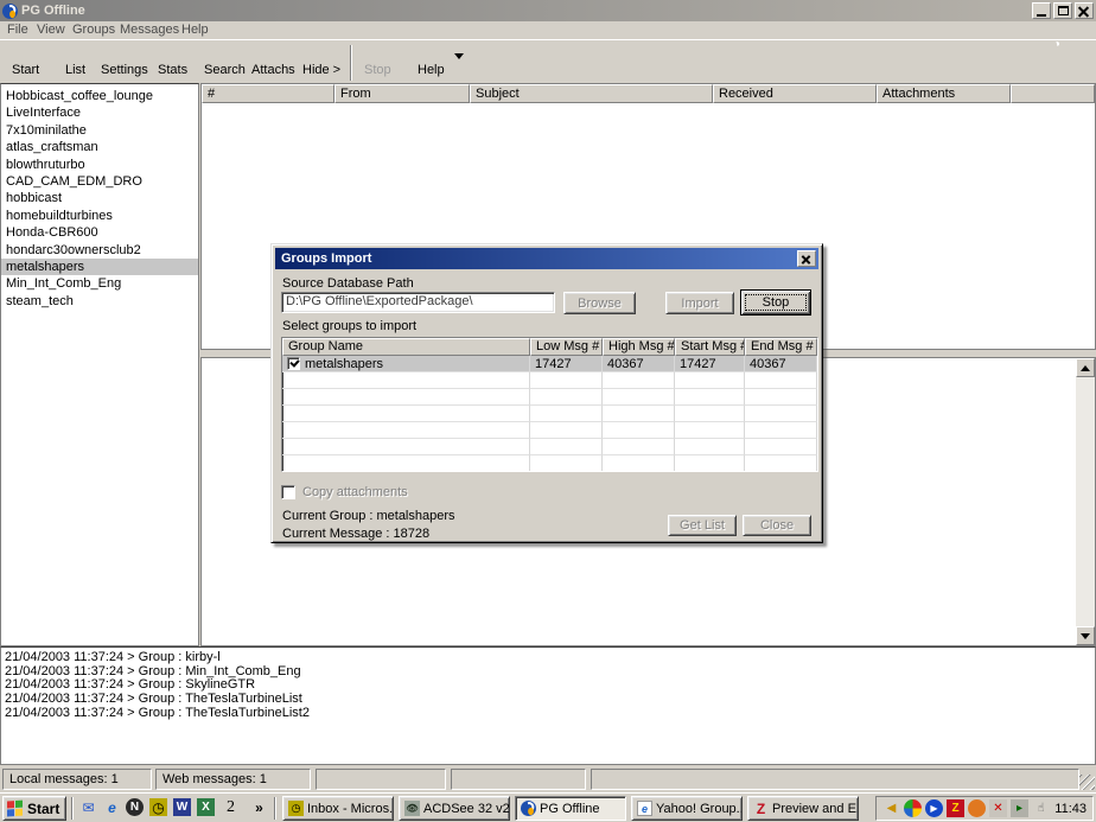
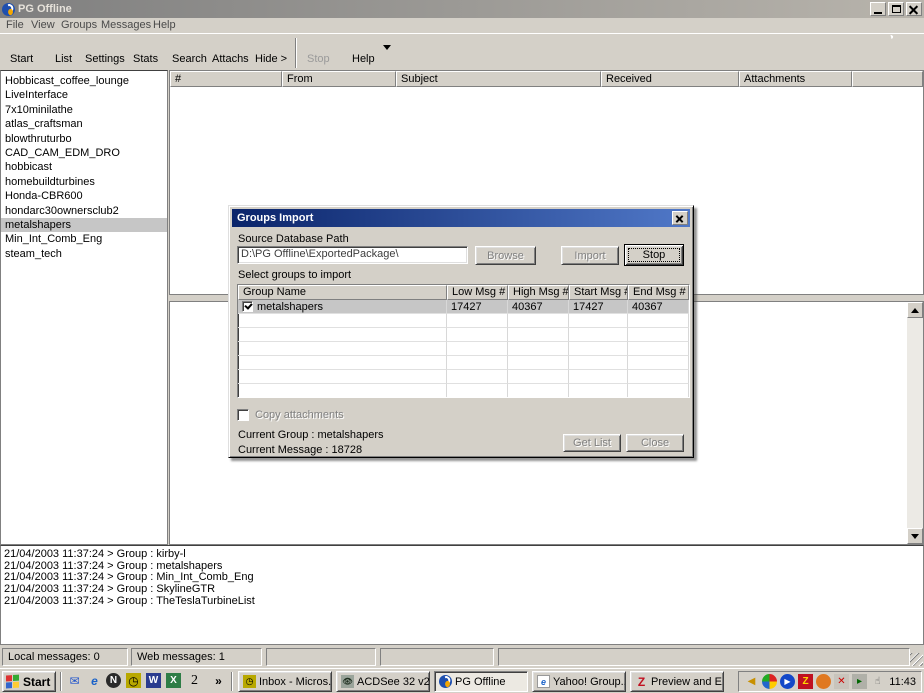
  PG Offline
  File
  View
  Groups
  Messages
  Help
  Start
  List
  Settings
  Stats
  Search
  Attachs
  Hide >
  Stop
  Help
  Hobbicast_coffee_lounge
  LiveInterface
  7x10minilathe
  atlas_craftsman
  blowthruturbo
  CAD_CAM_EDM_DRO
  hobbicast
  homebuildturbines
  Honda-CBR600
  hondarc30ownersclub2
  metalshapers
  Min_Int_Comb_Eng
  steam_tech
  #
  From
  Subject
  Received
  Attachments
  21/04/2003 11:37:24 > Group : kirby-l
+ 21/04/2003 11:37:24 > Group : metalshapers
  21/04/2003 11:37:24 > Group : Min_Int_Comb_Eng
  21/04/2003 11:37:24 > Group : SkylineGTR
  21/04/2003 11:37:24 > Group : TheTeslaTurbineList
- 21/04/2003 11:37:24 > Group : TheTeslaTurbineList2
- Local messages: 1
+ Local messages: 0
  Web messages: 1
  Groups Import
  Source Database Path
  D:\PG Offline\ExportedPackage\
  Browse
  Import
  Stop
  Select groups to import
  Group Name
  Low Msg #
  High Msg #
  Start Msg
  End Msg #
  metalshapers
  17427
  40367
  17427
  40367
  Copy attachments
  Current Group : metalshapers
  Current Message : 18728
  Get List
  Close
  Start
  ✉
  e
  N
  ◷
  W
  X
  2
  »
  ◷
  Inbox - Micros.
  👁
  ACDSee 32 v2
  PG Offline
  e
  Yahoo! Group.
  Z
  Preview and E
  ◀
  ▶
  Z
  ✕
  ▸
  ☝
  11:43
